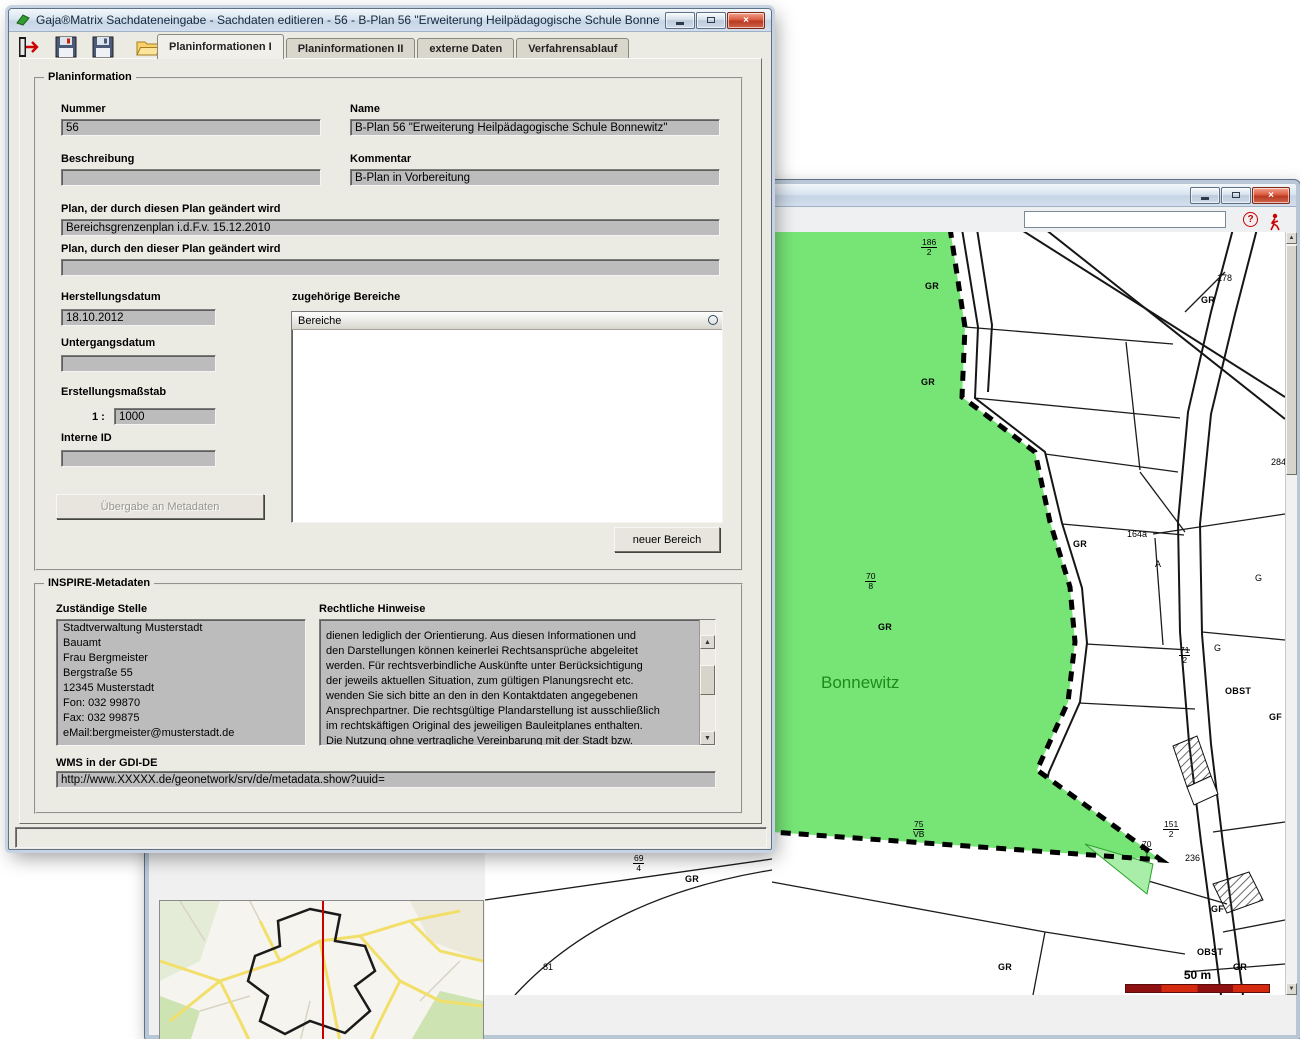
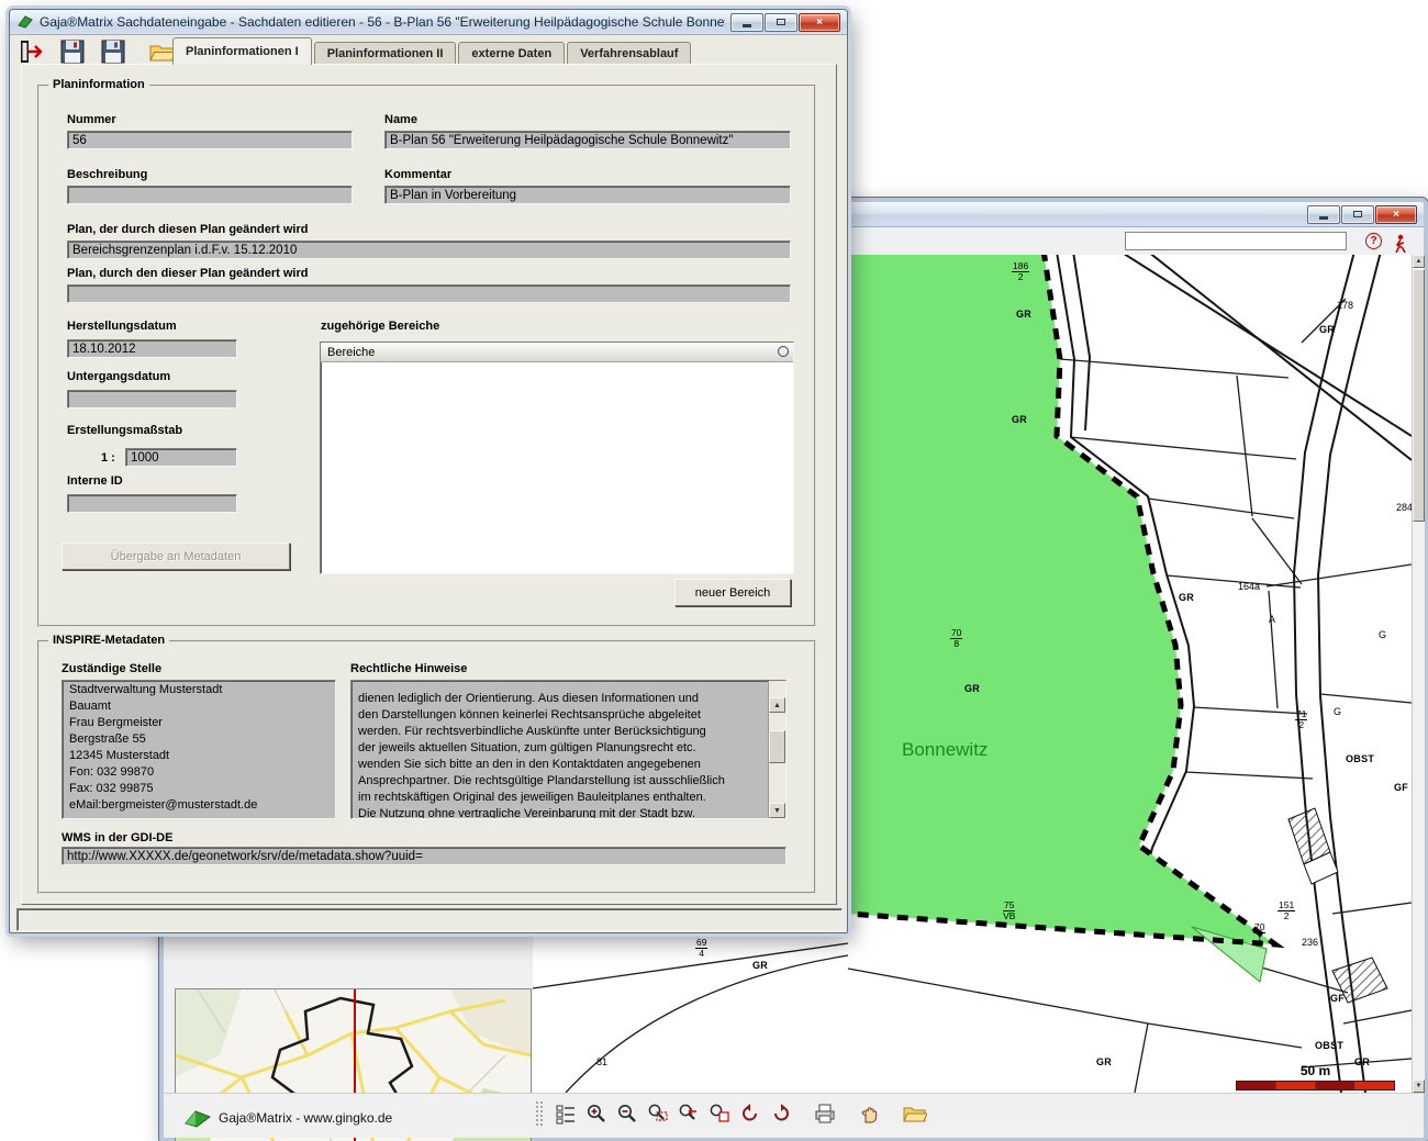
  ×
  ?
  186
  2
  GR
  178
  GR
  GR
  284
  GR
  164a
  A
  G
  70
  8
  GR
  Bonnewitz
  71
  2
  G
  OBST
  GF
  75
  VB
  69
  4
  GR
  70
  1
  151
  2
  236
  81
  GR
  GF
  OBST
  GR
  50 m
+ Gaja®Matrix - www.gingko.de
  Gaja®Matrix Sachdateneingabe - Sachdaten editieren - 56 - B-Plan 56 "Erweiterung Heilpädagogische Schule Bonne
  ×
  Planinformationen I
  Planinformationen II
  externe Daten
  Verfahrensablauf
  Planinformation
  Nummer
  56
  Name
  B-Plan 56 "Erweiterung Heilpädagogische Schule Bonnewitz"
  Beschreibung
  Kommentar
  B-Plan in Vorbereitung
  Plan, der durch diesen Plan geändert wird
  Bereichsgrenzenplan i.d.F.v. 15.12.2010
  Plan, durch den dieser Plan geändert wird
  Herstellungsdatum
  18.10.2012
  zugehörige Bereiche
  Bereiche
  Untergangsdatum
  Erstellungsmaßstab
  1 :
  1000
  Interne ID
  Übergabe an Metadaten
  neuer Bereich
  INSPIRE-Metadaten
  Zuständige Stelle
  Stadtverwaltung Musterstadt
  Bauamt
  Frau Bergmeister
  Bergstraße 55
  12345 Musterstadt
  Fon: 032 99870
  Fax: 032 99875
  eMail:bergmeister@musterstadt.de
  Rechtliche Hinweise
  dienen lediglich der Orientierung. Aus diesen Informationen und
  den Darstellungen können keinerlei Rechtsansprüche abgeleitet
  werden. Für rechtsverbindliche Auskünfte unter Berücksichtigung
  der jeweils aktuellen Situation, zum gültigen Planungsrecht etc.
  wenden Sie sich bitte an den in den Kontaktdaten angegebenen
  Ansprechpartner. Die rechtsgültige Plandarstellung ist ausschließlich
  im rechtskäftigen Original des jeweiligen Bauleitplanes enthalten.
  Die Nutzung ohne vertragliche Vereinbarung mit der Stadt bzw.
  WMS in der GDI-DE
  http://www.XXXXX.de/geonetwork/srv/de/metadata.show?uuid=
